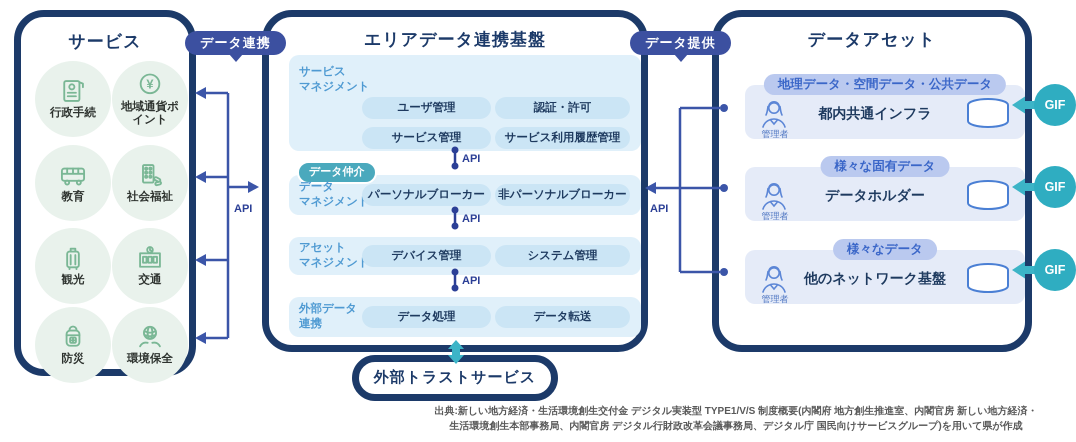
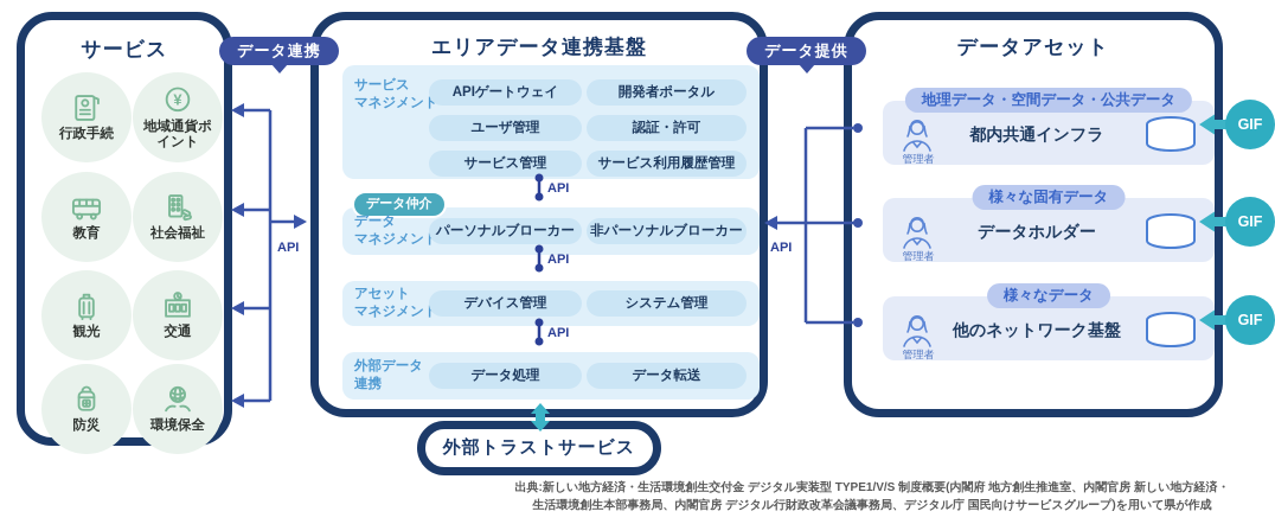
  サービス
  行政手続
  ¥
  地域通貨ポイント
  教育
  社会福祉
  観光
  交通
  防災
  環境保全
  エリアデータ連携基盤
  サービス
  マネジメント
+ APIゲートウェイ
+ 開発者ポータル
  ユーザ管理
  認証・許可
  サービス管理
  サービス利用履歴管理
  データ仲介
  データ
  マネジメン
  パーソナルブローカー
  非パーソナルブローカー
  アセット
  マネジメン
  デバイス管理
  システム管理
  外部データ
  連携
  データ処理
  データ転送
  データアセット
  地理データ・空間データ・公共データ
  管理者
  都内共通インフラ
  様々な固有データ
  管理者
  データホルダー
  様々なデータ
  管理者
  他のネットワーク基盤
  API
  API
  API
  API
  API
  データ連携
  データ提供
  GIF
  GIF
  GIF
  外部トラストサービス
  出典:新しい地方経済・生活環境創生交付金 デジタル実装型 TYPE1/V/S 制度概要(内閣府 地方創生推進室、内閣官房 新しい地方経済・
  生活環境創生本部事務局、内閣官房 デジタル行財政改革会議事務局、デジタル庁 国民向けサービスグループ)を用いて県が作成
